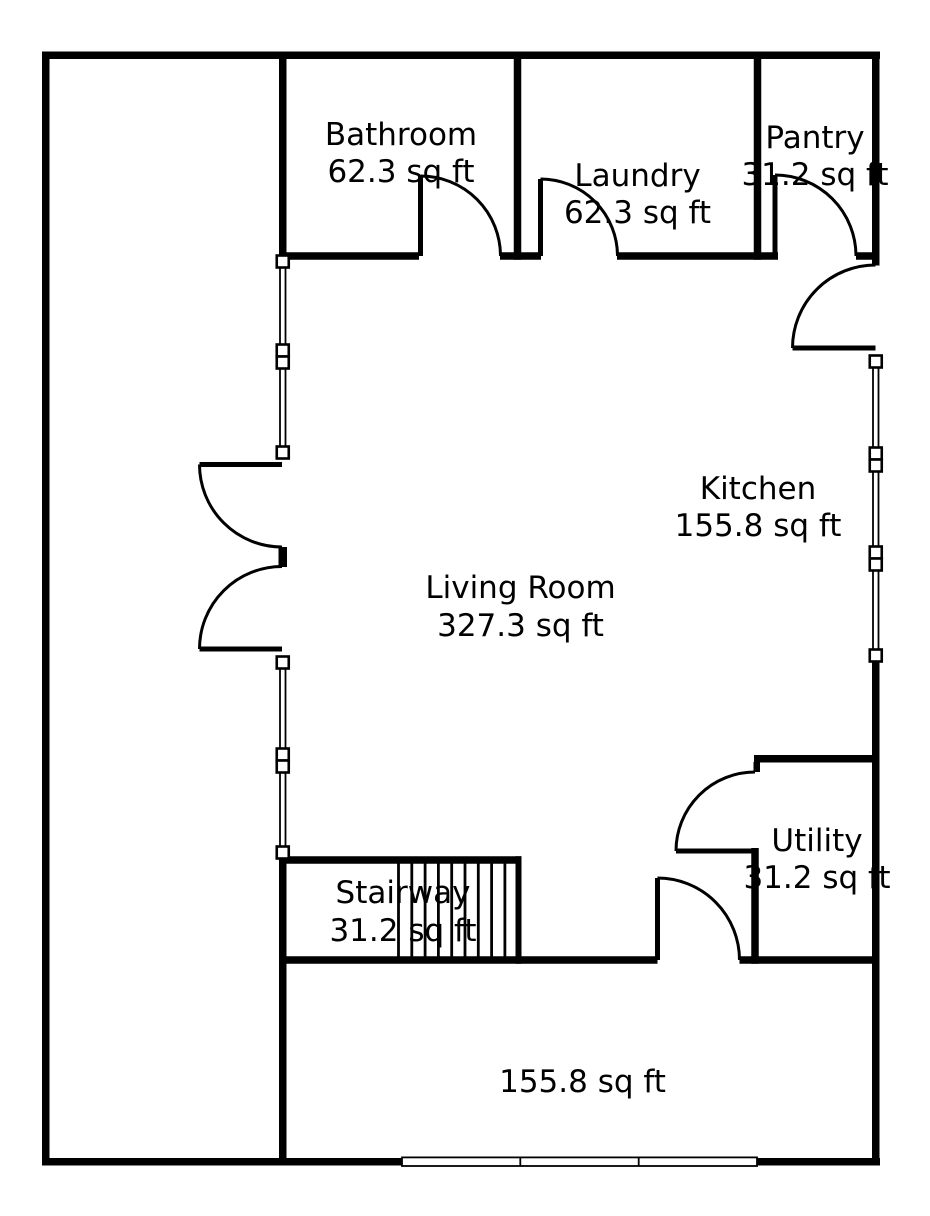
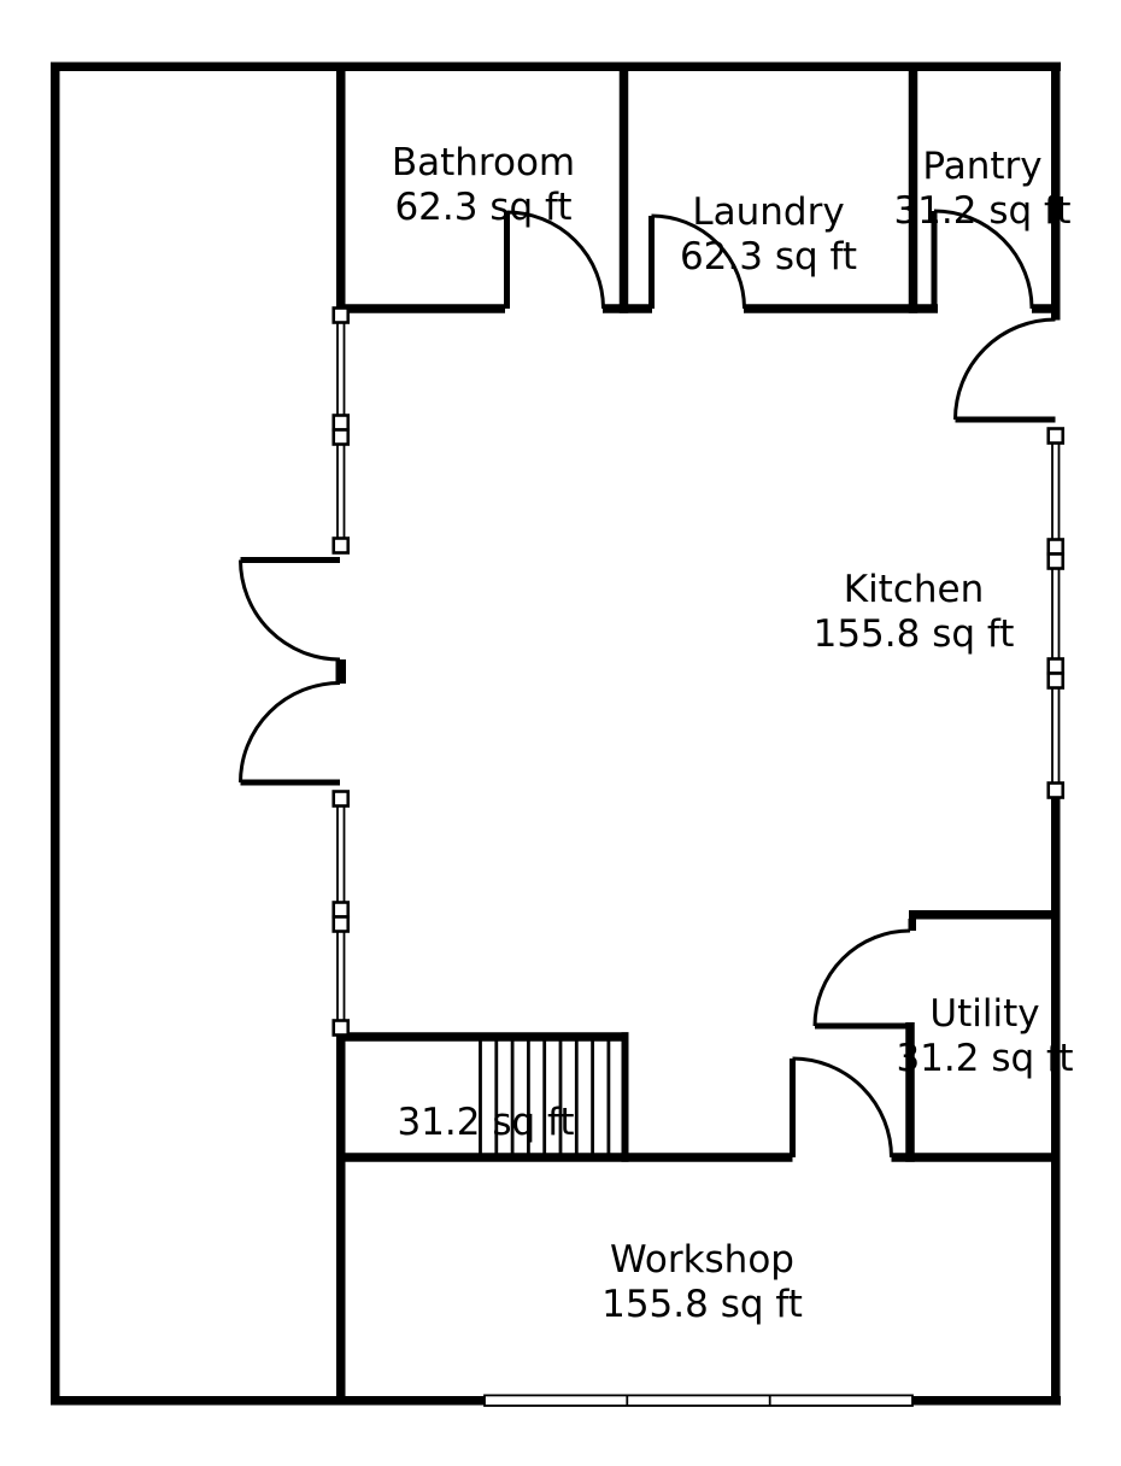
  Bathroom
  62.3 sq ft
  Laundry
  62.3 sq ft
  Pantry
  31.2 sq ft
  Kitchen
  155.8 sq ft
- Living Room
- 327.3 sq ft
- Stairway
  31.2 sq ft
  Utility
  31.2 sq ft
+ Workshop
  155.8 sq ft
